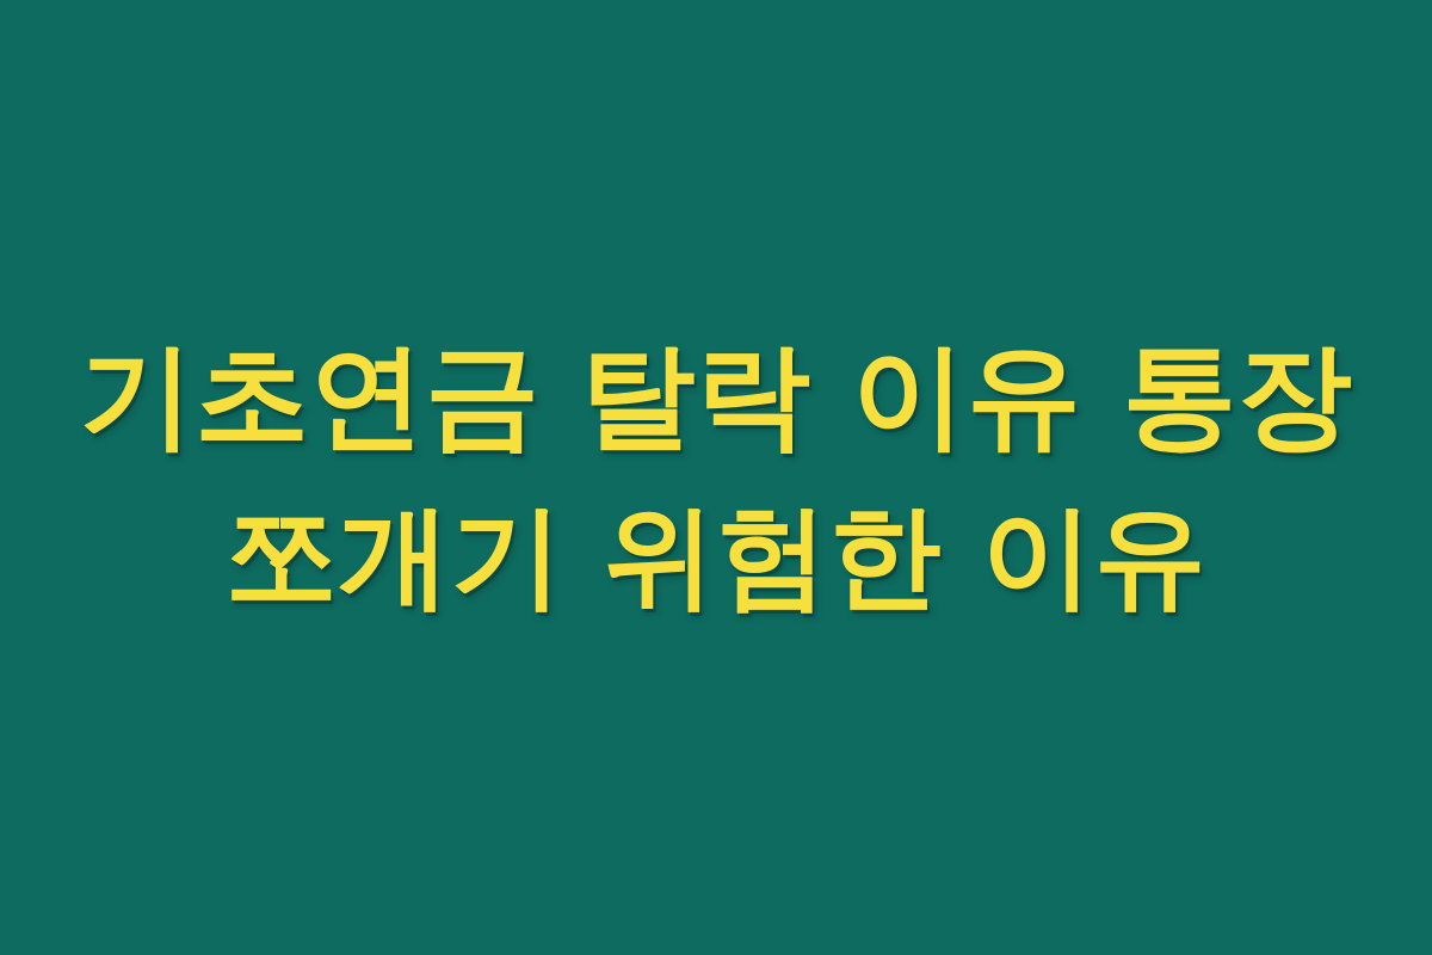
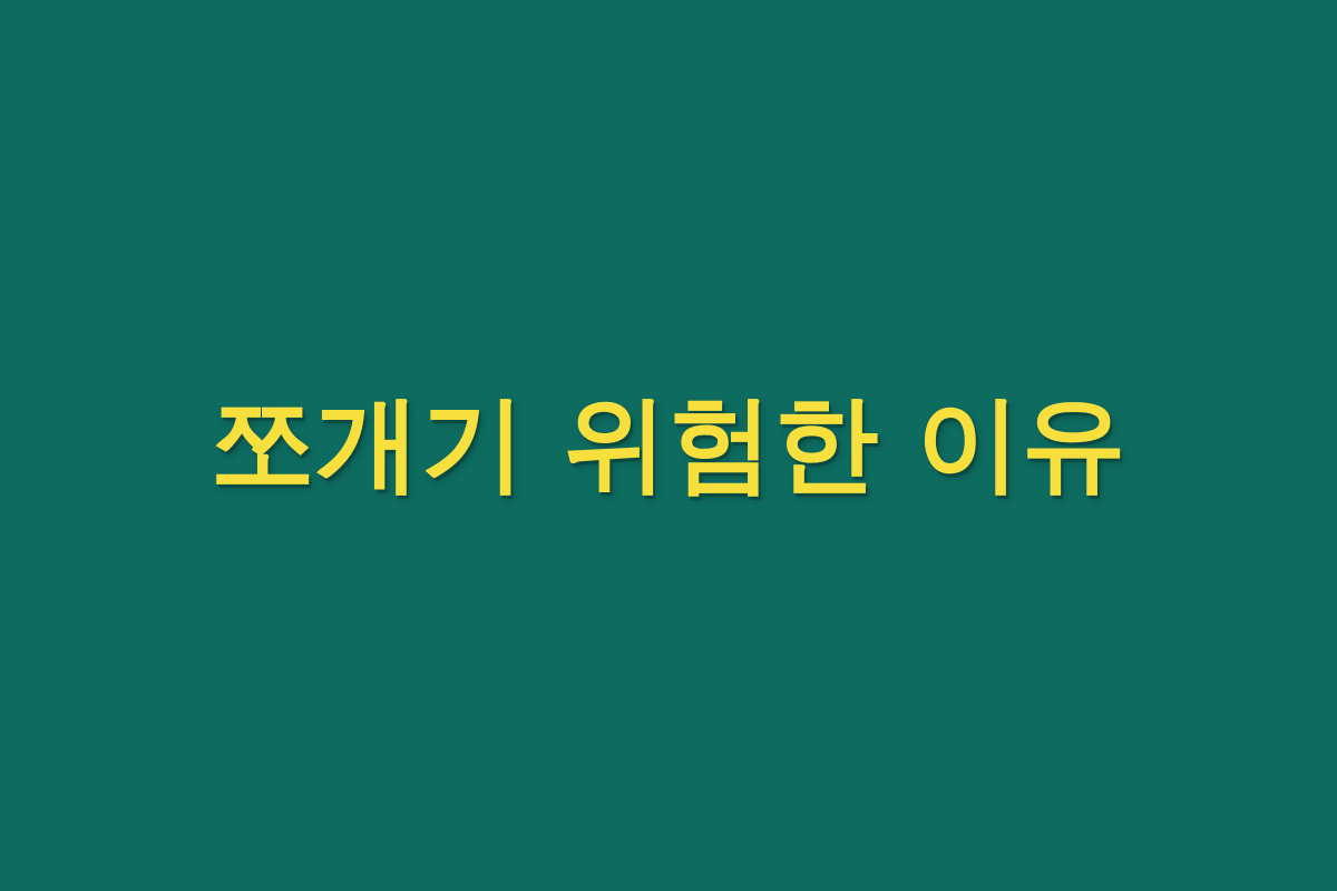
- 기초연금 탈락 이유 통장
  쪼개기 위험한 이유
